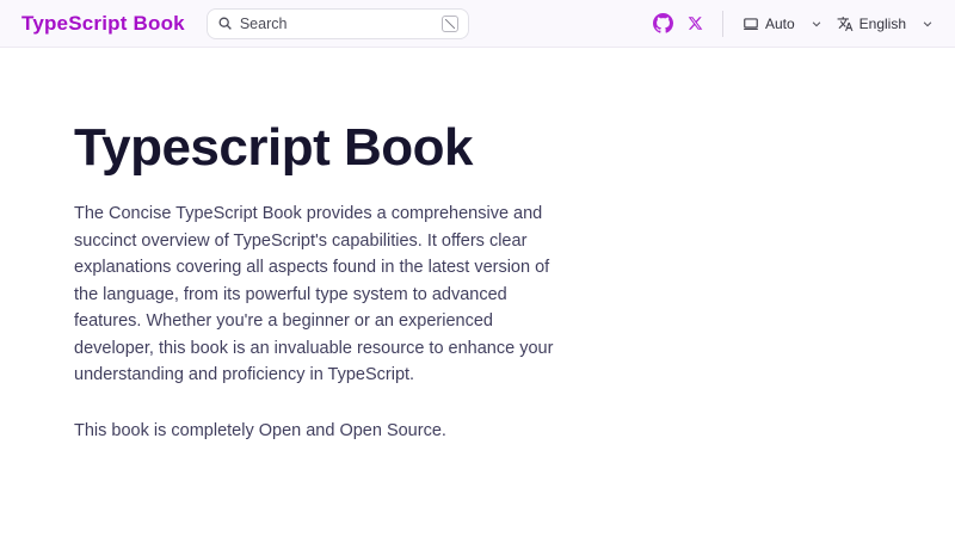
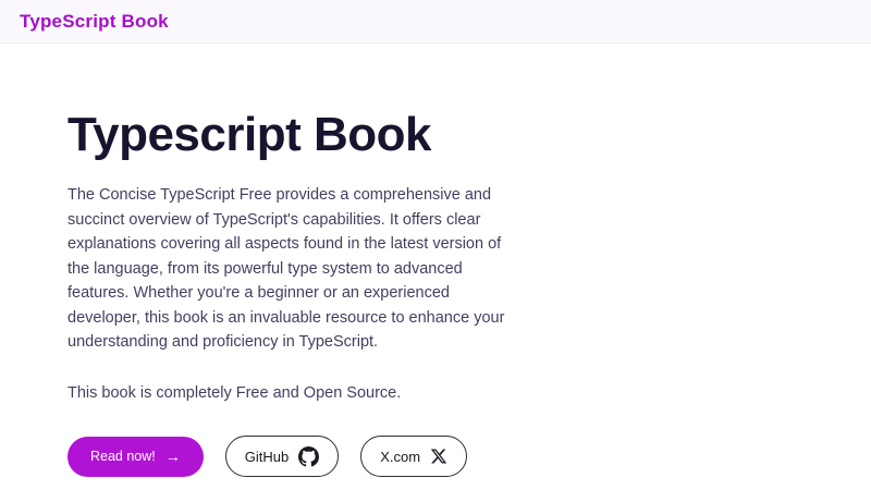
  TypeScript Book
- Search
- Auto
- English
  Typescript Book
- The Concise TypeScript Book provides a comprehensive and succinct overview of TypeScript's capabilities. It offers clear explanations covering all aspects found in the latest version of the language, from its powerful type system to advanced features. Whether you're a beginner or an experienced developer, this book is an invaluable resource to enhance your understanding and proficiency in TypeScript.
+ The Concise TypeScript Free provides a comprehensive and succinct overview of TypeScript's capabilities. It offers clear explanations covering all aspects found in the latest version of the language, from its powerful type system to advanced features. Whether you're a beginner or an experienced developer, this book is an invaluable resource to enhance your understanding and proficiency in TypeScript.
- This book is completely Open and Open Source.
+ This book is completely Free and Open Source.
+ Read now!
+ →
+ GitHub
+ X.com
